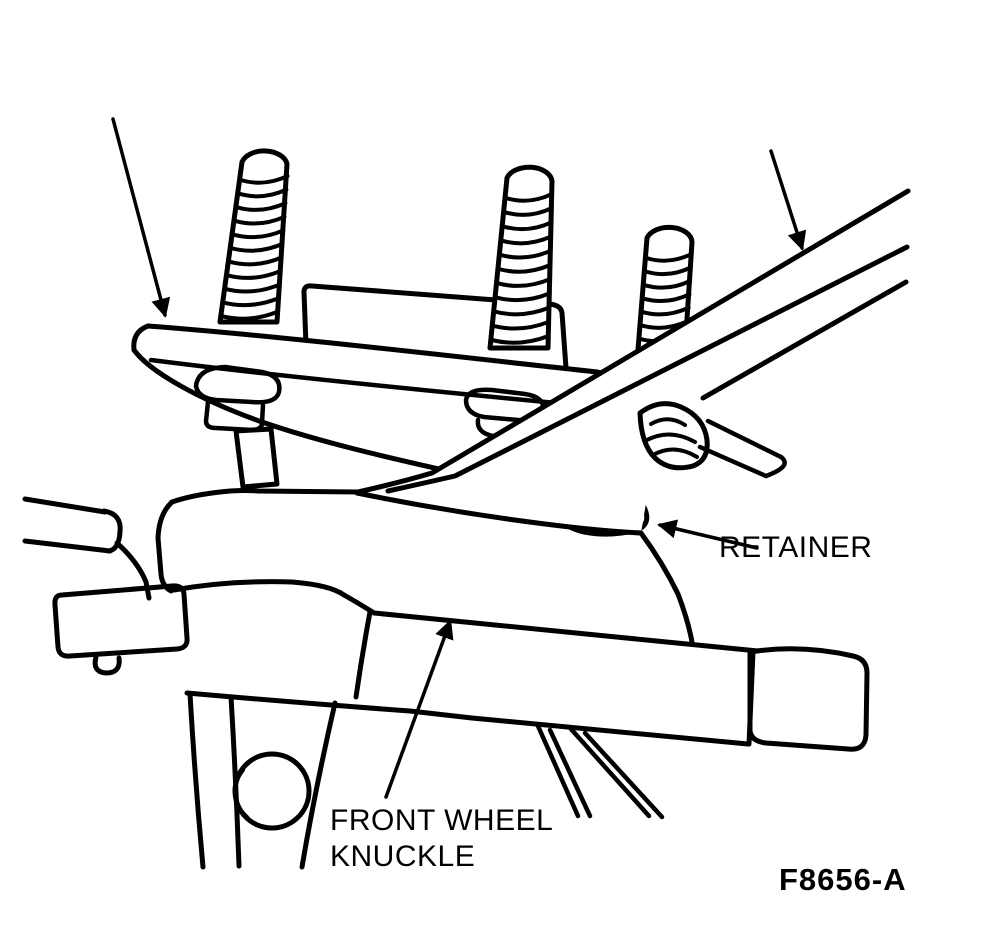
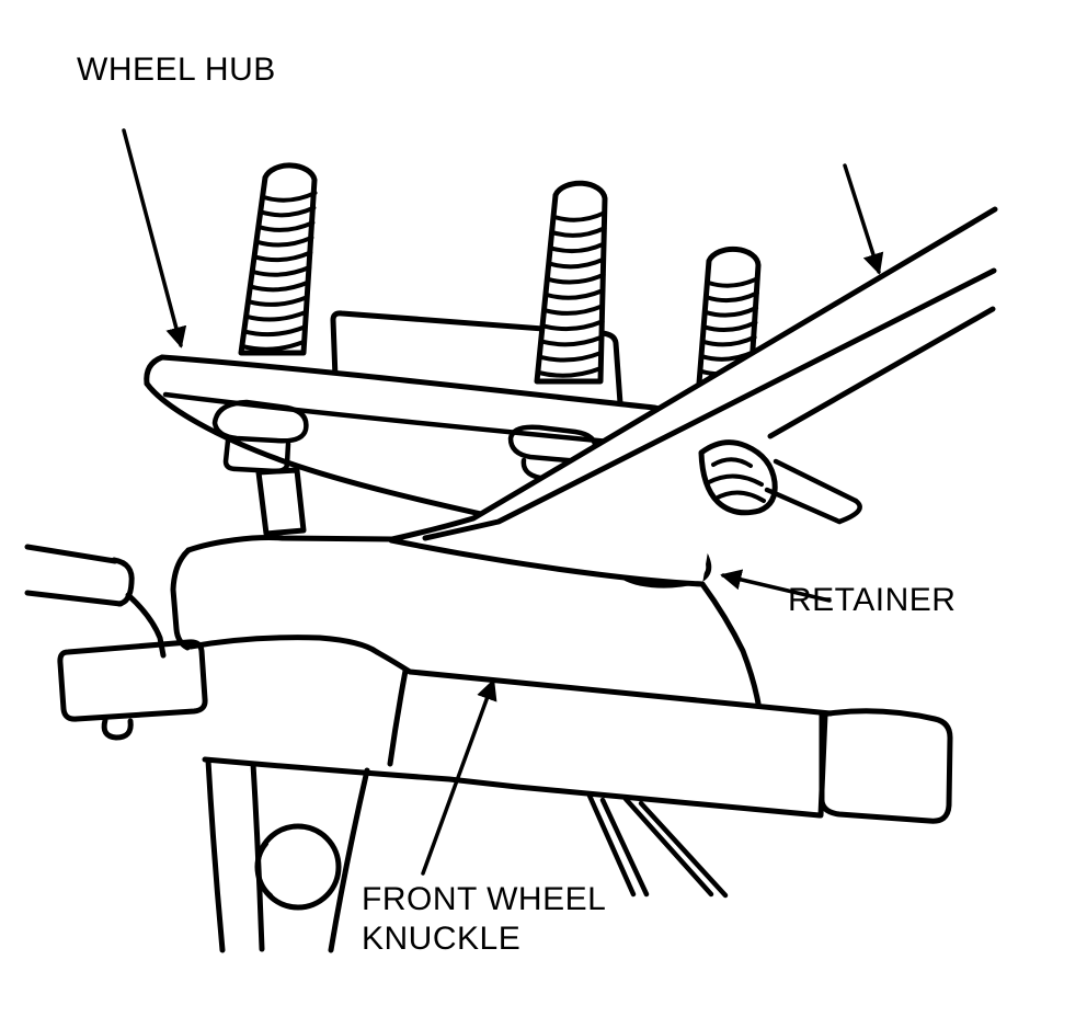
+ WHEEL HUB
  RETAINER
  FRONT WHEEL
  KNUCKLE
- F8656-A
